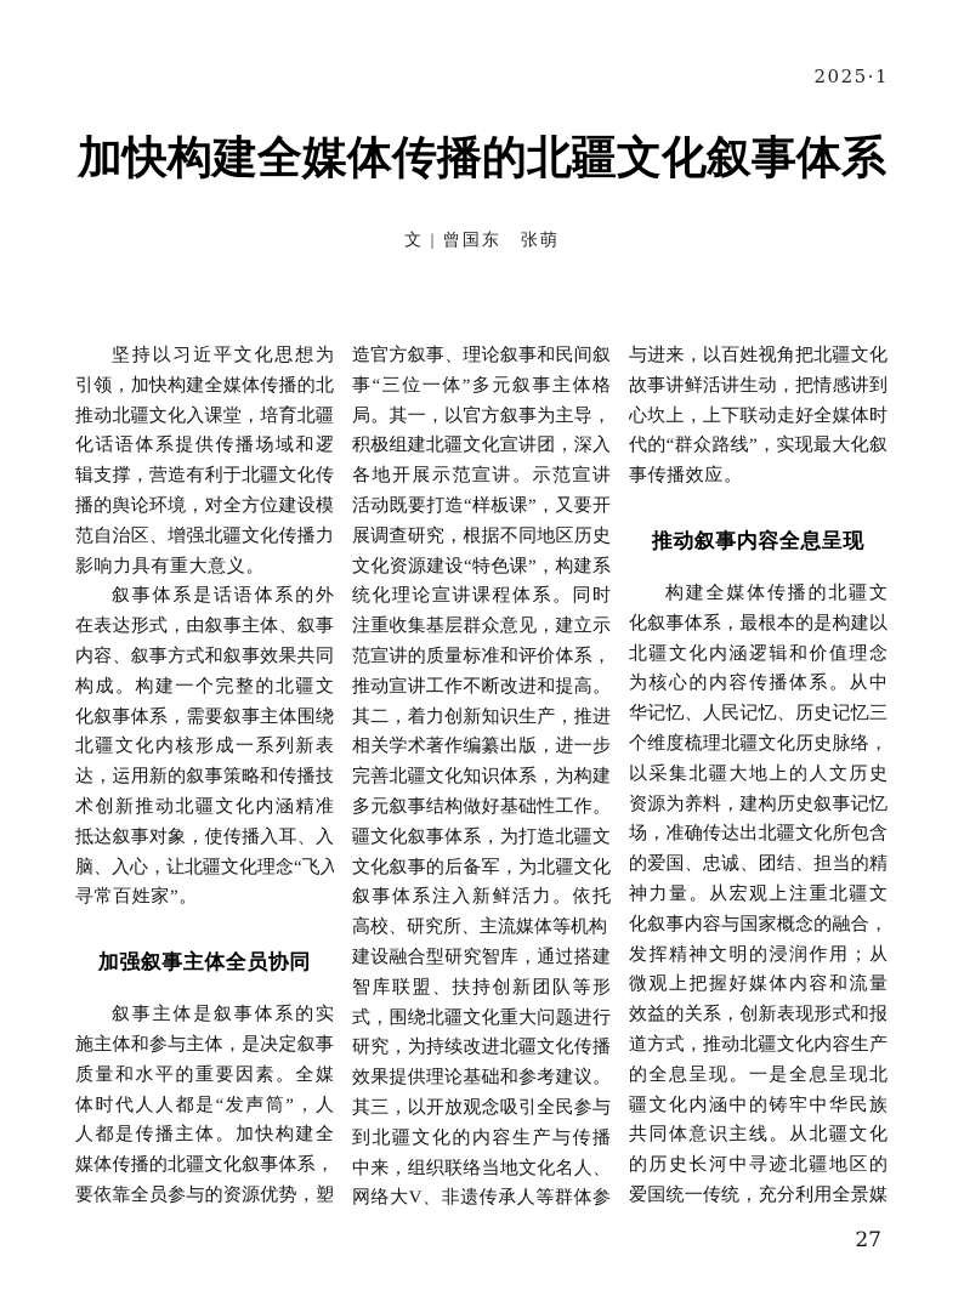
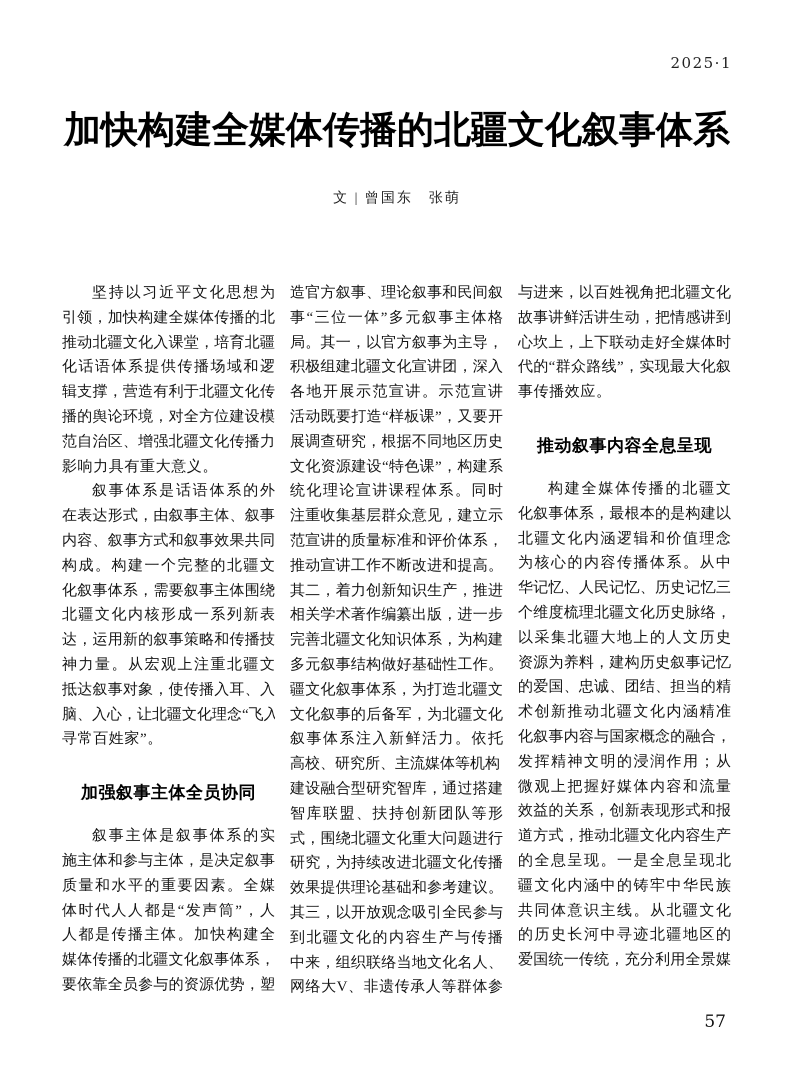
  2025·1
  加快构建全媒体传播的北疆文化叙事体系
  文 | 曾国东 张萌
  坚持以习近平文化思想为
  引领，加快构建全媒体传播的北
  推动北疆文化入课堂，培育北疆
  化话语体系提供传播场域和逻
  辑支撑，营造有利于北疆文化传
  播的舆论环境，对全方位建设模
  范自治区、增强北疆文化传播力
  影响力具有重大意义。
  叙事体系是话语体系的外
  在表达形式，由叙事主体、叙事
  内容、叙事方式和叙事效果共同
  构成。构建一个完整的北疆文
  化叙事体系，需要叙事主体围绕
  北疆文化内核形成一系列新表
  达，运用新的叙事策略和传播技
- 术创新推动北疆文化内涵精准
+ 神力量。从宏观上注重北疆文
  抵达叙事对象，使传播入耳、入
  脑、入心，让北疆文化理念“飞入
  寻常百姓家”。
  加强叙事主体全员协同
  叙事主体是叙事体系的实
  施主体和参与主体，是决定叙事
  质量和水平的重要因素。全媒
  体时代人人都是“发声筒”，人
  人都是传播主体。加快构建全
  媒体传播的北疆文化叙事体系，
  要依靠全员参与的资源优势，塑
  造官方叙事、理论叙事和民间叙
  事“三位一体”多元叙事主体格
  局。其一，以官方叙事为主导，
  积极组建北疆文化宣讲团，深入
  各地开展示范宣讲。示范宣讲
  活动既要打造“样板课”，又要开
  展调查研究，根据不同地区历史
  文化资源建设“特色课”，构建系
  统化理论宣讲课程体系。同时
  注重收集基层群众意见，建立示
  范宣讲的质量标准和评价体系，
  推动宣讲工作不断改进和提高。
  其二，着力创新知识生产，推进
  相关学术著作编纂出版，进一步
  完善北疆文化知识体系，为构建
  多元叙事结构做好基础性工作。
  疆文化叙事体系，为打造北疆文
  文化叙事的后备军，为北疆文化
  叙事体系注入新鲜活力。依托
  高校、研究所、主流媒体等机构
  建设融合型研究智库，通过搭建
  智库联盟、扶持创新团队等形
  式，围绕北疆文化重大问题进行
  研究，为持续改进北疆文化传播
  效果提供理论基础和参考建议。
  其三，以开放观念吸引全民参与
  到北疆文化的内容生产与传播
  中来，组织联络当地文化名人、
  网络大V、非遗传承人等群体参
  与进来，以百姓视角把北疆文化
  故事讲鲜活讲生动，把情感讲到
  心坎上，上下联动走好全媒体时
  代的“群众路线”，实现最大化叙
  事传播效应。
  推动叙事内容全息呈现
  构建全媒体传播的北疆文
  化叙事体系，最根本的是构建以
  北疆文化内涵逻辑和价值理念
  为核心的内容传播体系。从中
  华记忆、人民记忆、历史记忆三
  个维度梳理北疆文化历史脉络，
  以采集北疆大地上的人文历史
  资源为养料，建构历史叙事记忆
- 场，准确传达出北疆文化所包含
  的爱国、忠诚、团结、担当的精
- 神力量。从宏观上注重北疆文
+ 术创新推动北疆文化内涵精准
  化叙事内容与国家概念的融合，
  发挥精神文明的浸润作用；从
  微观上把握好媒体内容和流量
  效益的关系，创新表现形式和报
  道方式，推动北疆文化内容生产
  的全息呈现。一是全息呈现北
  疆文化内涵中的铸牢中华民族
  共同体意识主线。从北疆文化
  的历史长河中寻迹北疆地区的
  爱国统一传统，充分利用全景媒
- 27
+ 57
